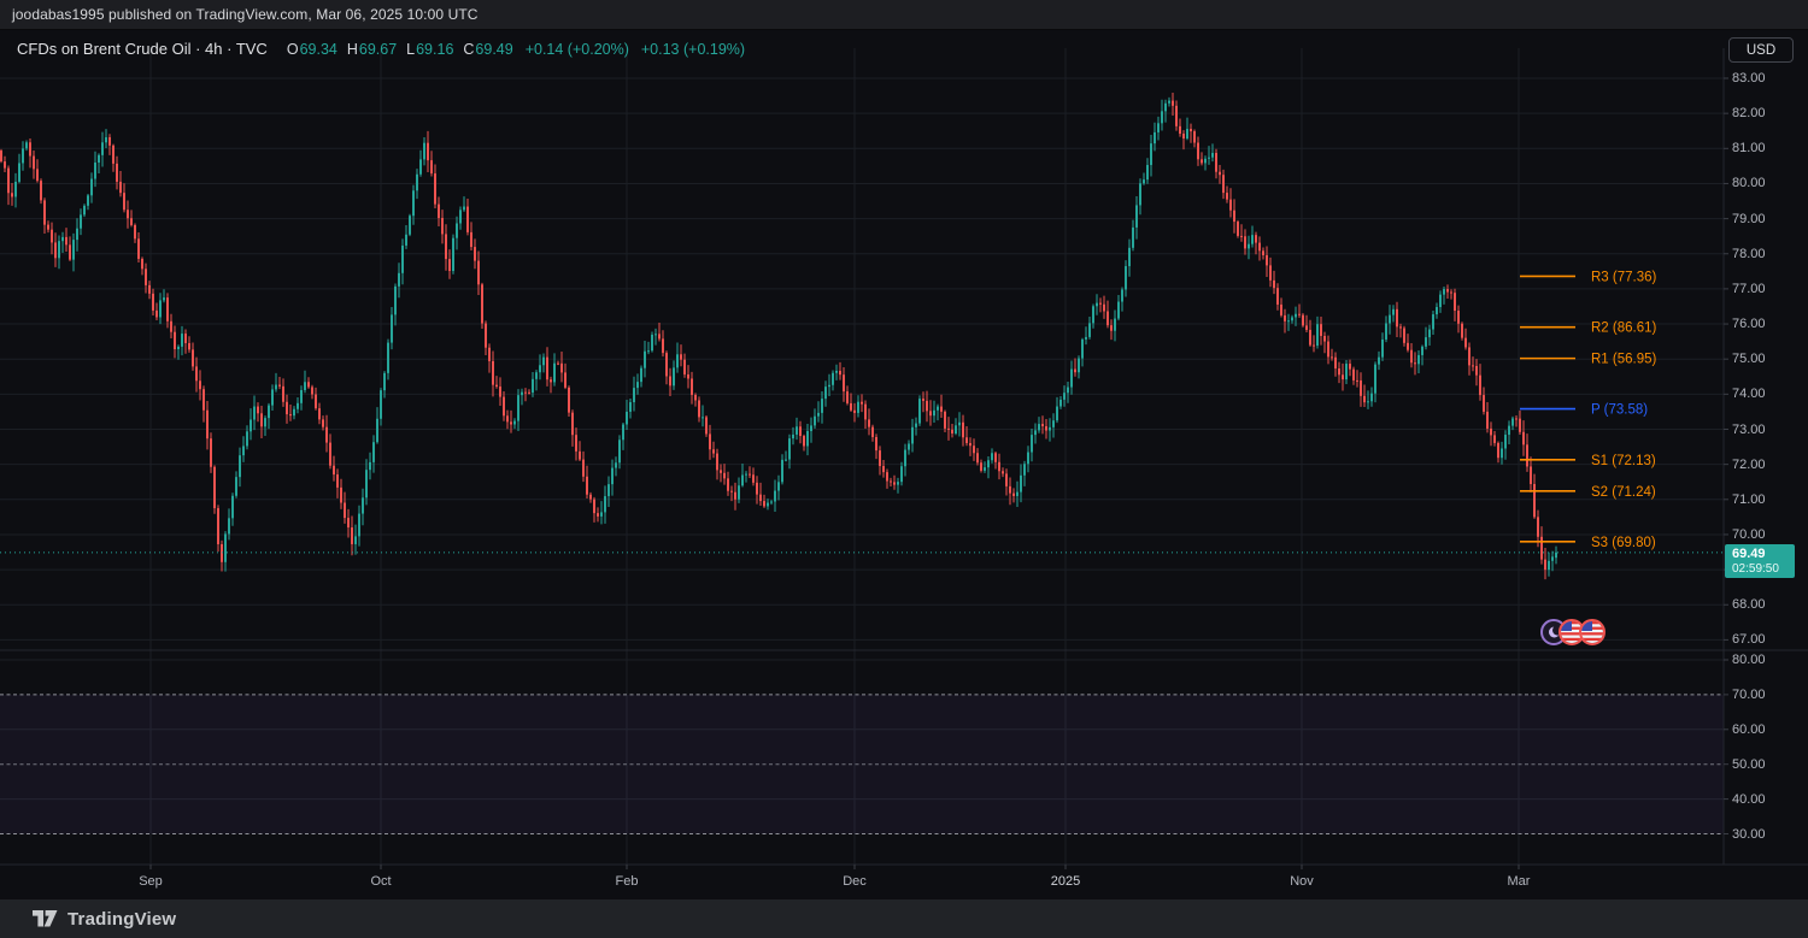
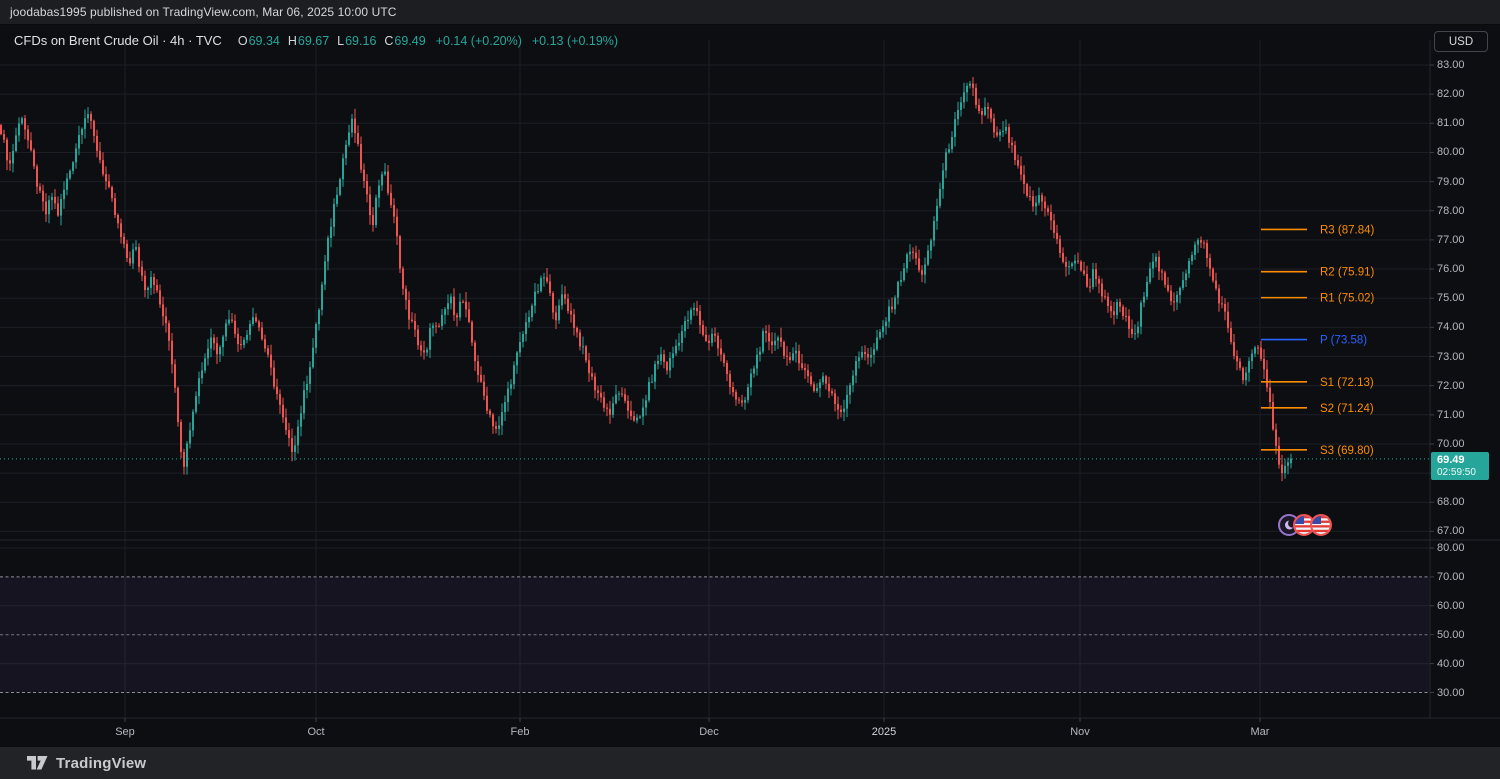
  joodabas1995 published on TradingView.com, Mar 06, 2025 10:00 UTC
- R3 (77.36)
+ R3 (87.84)
- R2 (86.61)
+ R2 (75.91)
- R1 (56.95)
+ R1 (75.02)
  P (73.58)
  S1 (72.13)
  S2 (71.24)
  S3 (69.80)
  CFDs on Brent Crude Oil · 4h · TVC
  O
  69.34
  H
  69.67
  L
  69.16
  C
  69.49
  +0.14 (+0.20%)
  +0.13 (+0.19%)
  USD
  83.00
  82.00
  81.00
  80.00
  79.00
  78.00
  77.00
  76.00
  75.00
  74.00
  73.00
  72.00
  71.00
  70.00
  68.00
  67.00
  80.00
  70.00
  60.00
  50.00
  40.00
  30.00
  Sep
  Oct
  Feb
  Dec
  2025
  Nov
  Mar
  69.49
  02:59:50
  TradingView
